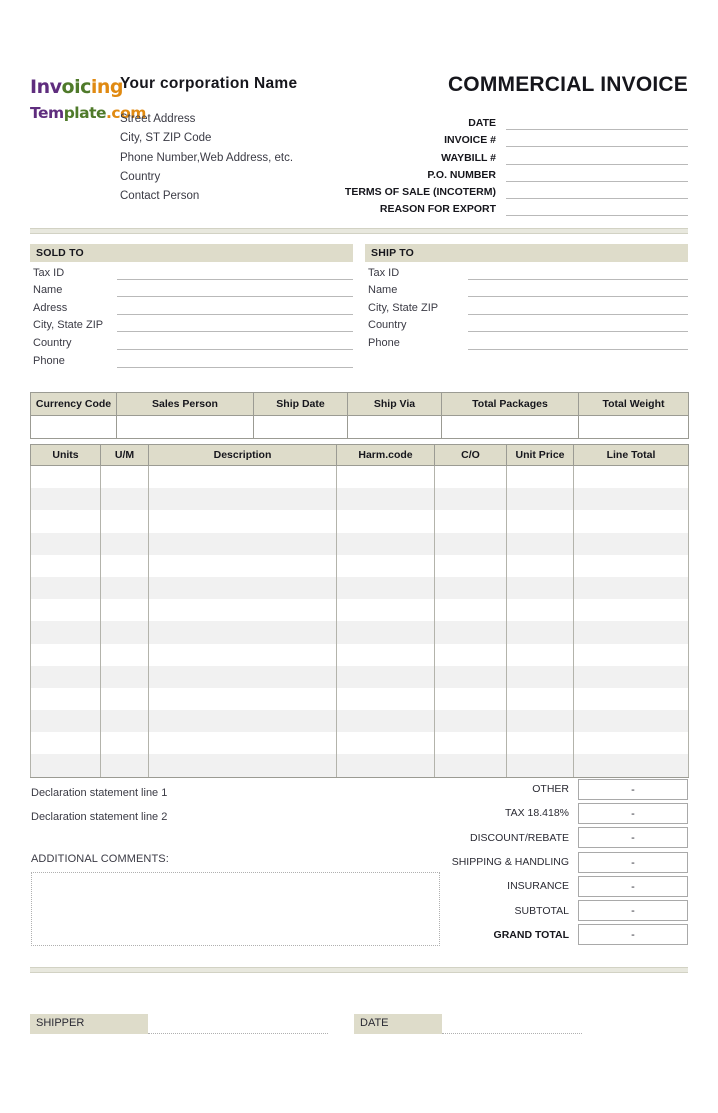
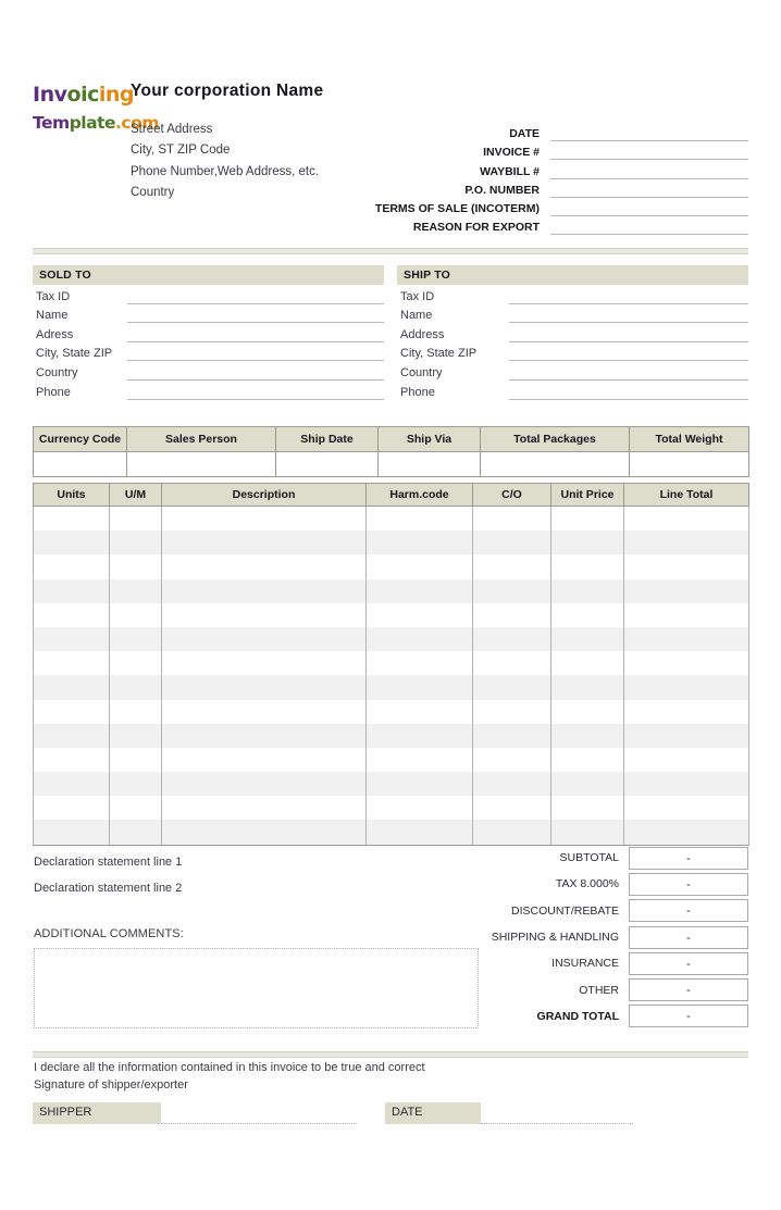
  Invoicing
  Template.com
  Your corporation Name
  Street Address
  City, ST ZIP Code
  Phone Number,Web Address, etc.
  Country
- Contact Person
- COMMERCIAL INVOICE
  DATE
  INVOICE #
  WAYBILL #
  P.O. NUMBER
  TERMS OF SALE (INCOTERM)
  REASON FOR EXPORT
  SOLD TO
  Tax ID
  Name
  Adress
  City, State ZIP
  Country
  Phone
  SHIP TO
  Tax ID
  Name
+ Address
  City, State ZIP
  Country
  Phone
  Currency Code	Sales Person	Ship Date	Ship Via	Total Packages	Total Weight
  Units	U/M	Description	Harm.code	C/O	Unit Price	Line Total
  Declaration statement line 1
  Declaration statement line 2
  ADDITIONAL COMMENTS:
- OTHER
+ SUBTOTAL
  -
- TAX 18.418%
+ TAX 8.000%
  -
  DISCOUNT/REBATE
  -
  SHIPPING & HANDLING
  -
  INSURANCE
  -
- SUBTOTAL
+ OTHER
  -
  GRAND TOTAL
  -
+ I declare all the information contained in this invoice to be true and correct
+ Signature of shipper/exporter
  SHIPPER
  DATE
